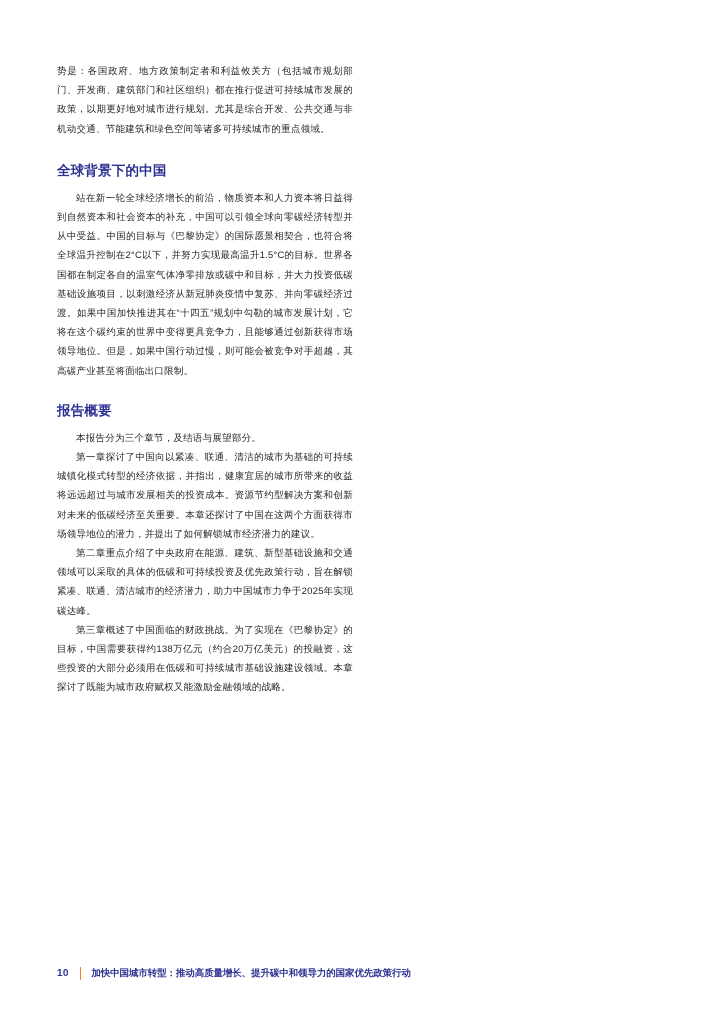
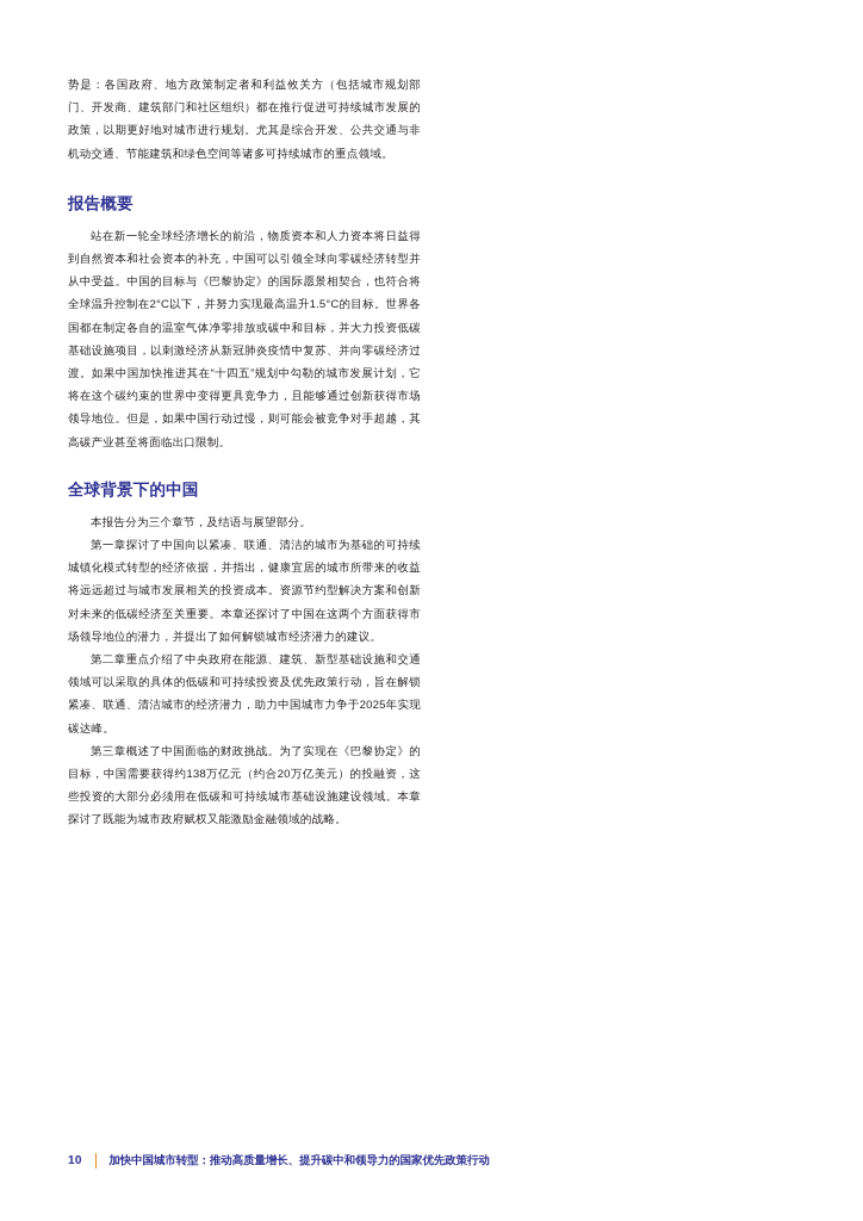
  势是：各国政府、地方政策制定者和利益攸关方（包括城市规划部门、开发商、建筑部门和社区组织）都在推行促进可持续城市发展的政策，以期更好地对城市进行规划。尤其是综合开发、公共交通与非机动交通、节能建筑和绿色空间等诸多可持续城市的重点领域。
- 全球背景下的中国
+ 报告概要
  站在新一轮全球经济增长的前沿，物质资本和人力资本将日益得到自然资本和社会资本的补充，中国可以引领全球向零碳经济转型并从中受益。中国的目标与《巴黎协定》的国际愿景相契合，也符合将全球温升控制在2°C以下，并努力实现最高温升1.5°C的目标。世界各国都在制定各自的温室气体净零排放或碳中和目标，并大力投资低碳基础设施项目，以刺激经济从新冠肺炎疫情中复苏、并向零碳经济过渡。如果中国加快推进其在“十四五”规划中勾勒的城市发展计划，它将在这个碳约束的世界中变得更具竞争力，且能够通过创新获得市场领导地位。但是，如果中国行动过慢，则可能会被竞争对手超越，其高碳产业甚至将面临出口限制。
- 报告概要
+ 全球背景下的中国
  本报告分为三个章节，及结语与展望部分。
  第一章探讨了中国向以紧凑、联通、清洁的城市为基础的可持续城镇化模式转型的经济依据，并指出，健康宜居的城市所带来的收益将远远超过与城市发展相关的投资成本。资源节约型解决方案和创新对未来的低碳经济至关重要。本章还探讨了中国在这两个方面获得市场领导地位的潜力，并提出了如何解锁城市经济潜力的建议。
  第二章重点介绍了中央政府在能源、建筑、新型基础设施和交通领域可以采取的具体的低碳和可持续投资及优先政策行动，旨在解锁紧凑、联通、清洁城市的经济潜力，助力中国城市力争于2025年实现碳达峰。
  第三章概述了中国面临的财政挑战。为了实现在《巴黎协定》的目标，中国需要获得约138万亿元（约合20万亿美元）的投融资，这些投资的大部分必须用在低碳和可持续城市基础设施建设领域。本章探讨了既能为城市政府赋权又能激励金融领域的战略。
  10
  加快中国城市转型：推动高质量增长、提升碳中和领导力的国家优先政策行动
